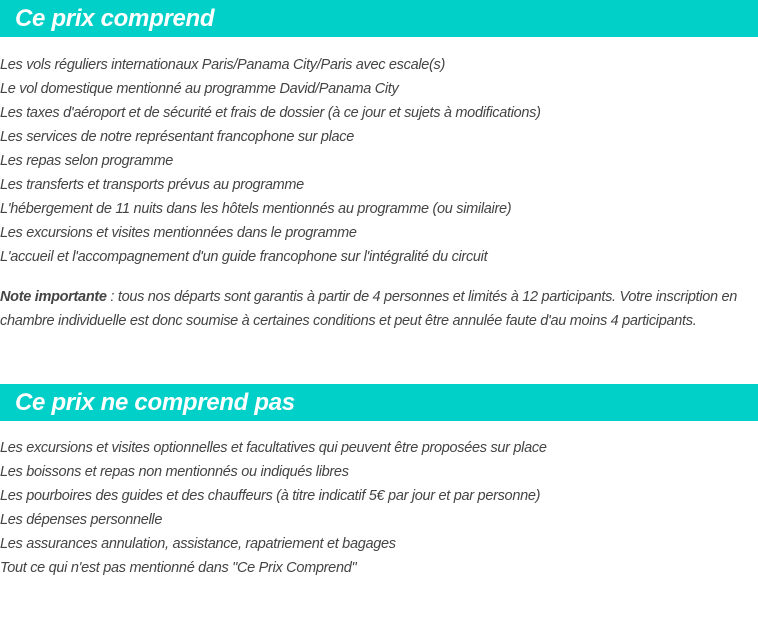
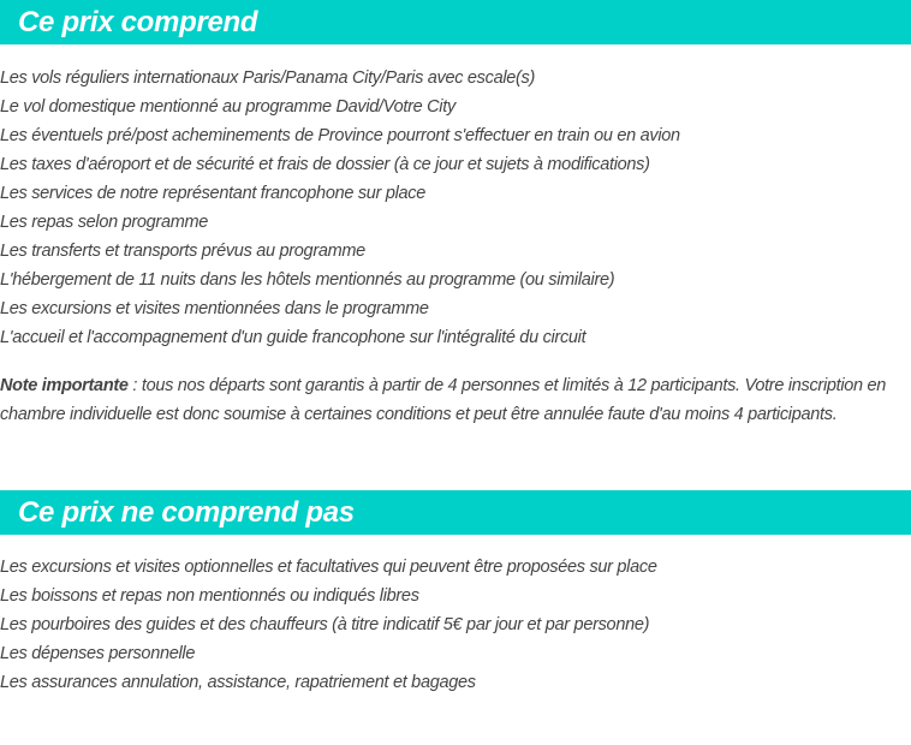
  Ce prix comprend
  Les vols réguliers internationaux Paris/Panama City/Paris avec escale(s)
- Le vol domestique mentionné au programme David/Panama City
+ Le vol domestique mentionné au programme David/Votre City
+ Les éventuels pré/post acheminements de Province pourront s'effectuer en train ou en avion
  Les taxes d'aéroport et de sécurité et frais de dossier (à ce jour et sujets à modifications)
  Les services de notre représentant francophone sur place
  Les repas selon programme
  Les transferts et transports prévus au programme
  L'hébergement de 11 nuits dans les hôtels mentionnés au programme (ou similaire)
  Les excursions et visites mentionnées dans le programme
  L'accueil et l'accompagnement d'un guide francophone sur l'intégralité du circuit
  Note importante : tous nos départs sont garantis à partir de 4 personnes et limités à 12 participants. Votre inscription en chambre individuelle est donc soumise à certaines conditions et peut être annulée faute d'au moins 4 participants.
  Ce prix ne comprend pas
  Les excursions et visites optionnelles et facultatives qui peuvent être proposées sur place
  Les boissons et repas non mentionnés ou indiqués libres
  Les pourboires des guides et des chauffeurs (à titre indicatif 5€ par jour et par personne)
  Les dépenses personnelle
  Les assurances annulation, assistance, rapatriement et bagages
- Tout ce qui n'est pas mentionné dans "Ce Prix Comprend"
